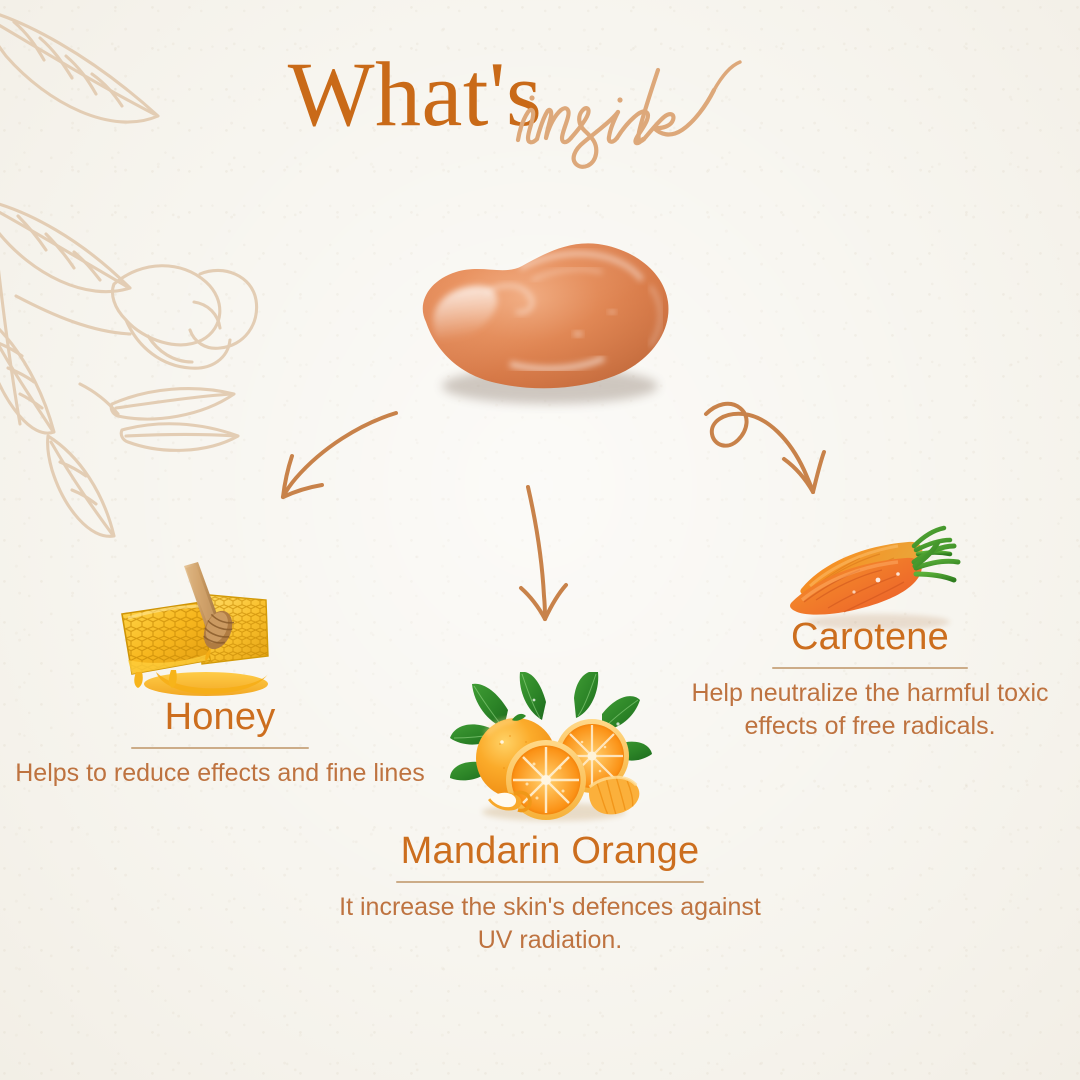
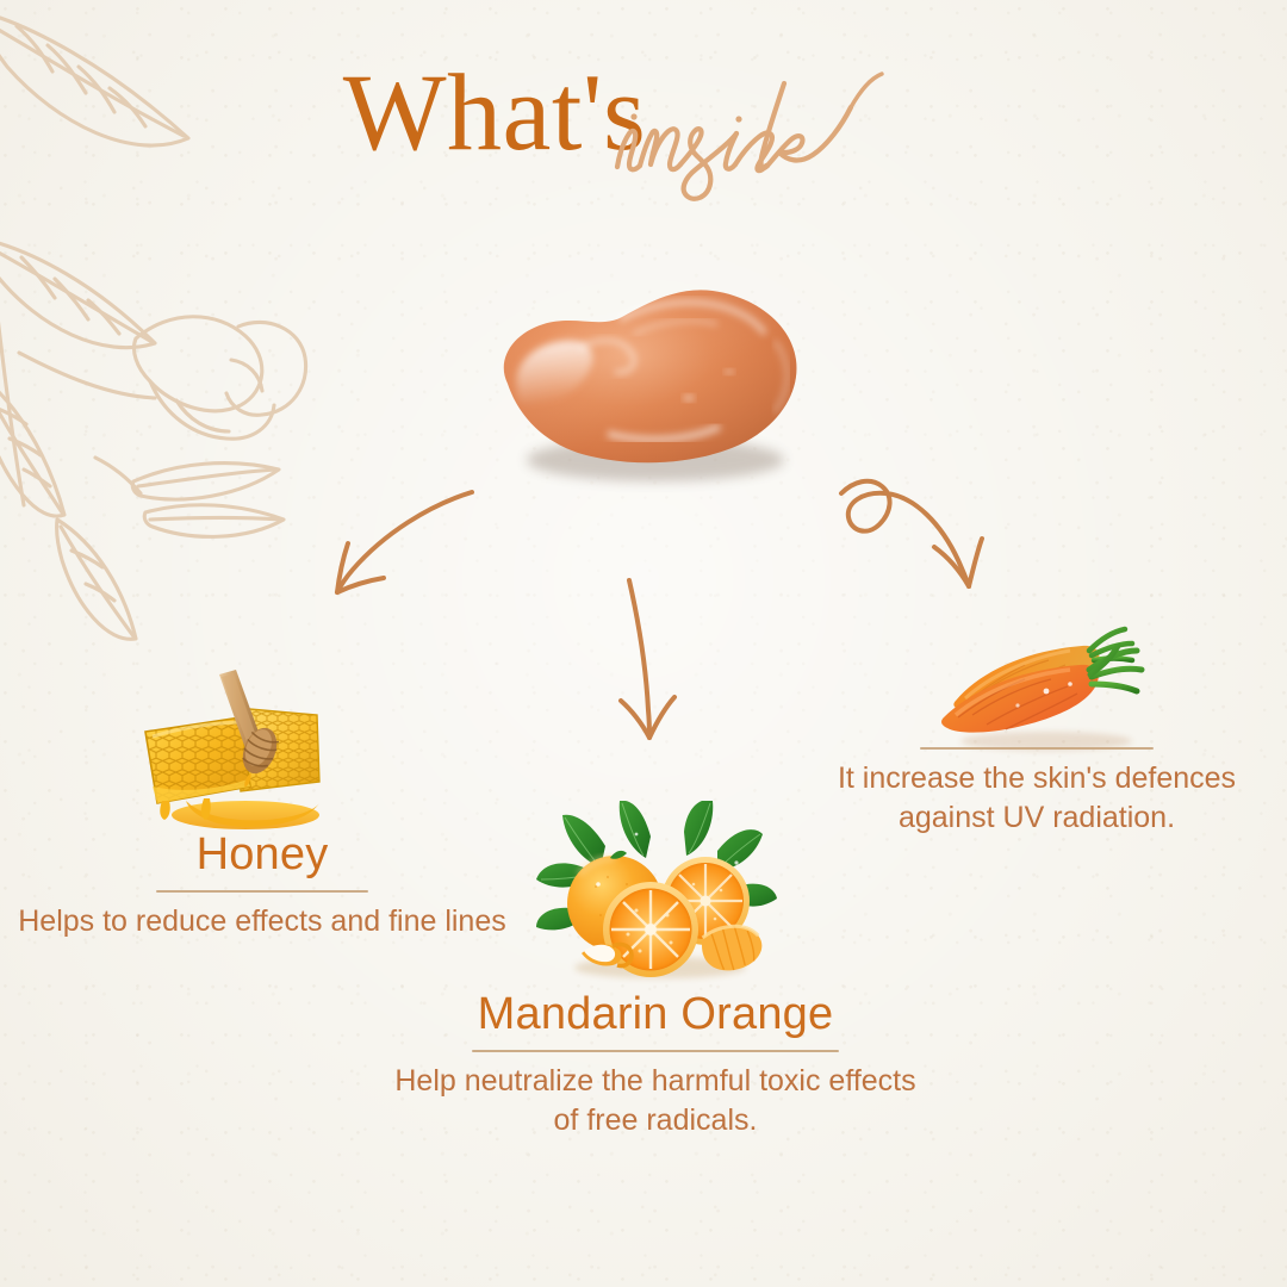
  What's
  Honey
  Helps to reduce effects and fine lines
  Mandarin Orange
- It increase the skin's defences against UV radiation.
+ Help neutralize the harmful toxic effects of free radicals.
- Carotene
- Help neutralize the harmful toxic effects of free radicals.
+ It increase the skin's defences against UV radiation.
